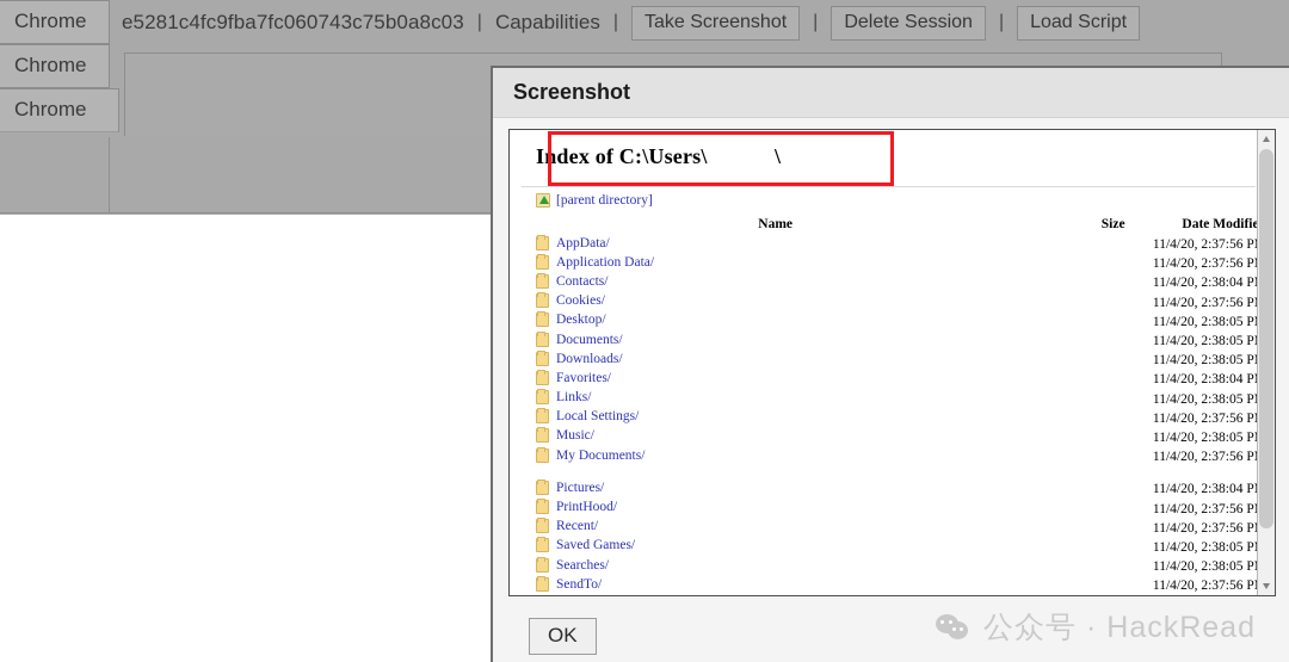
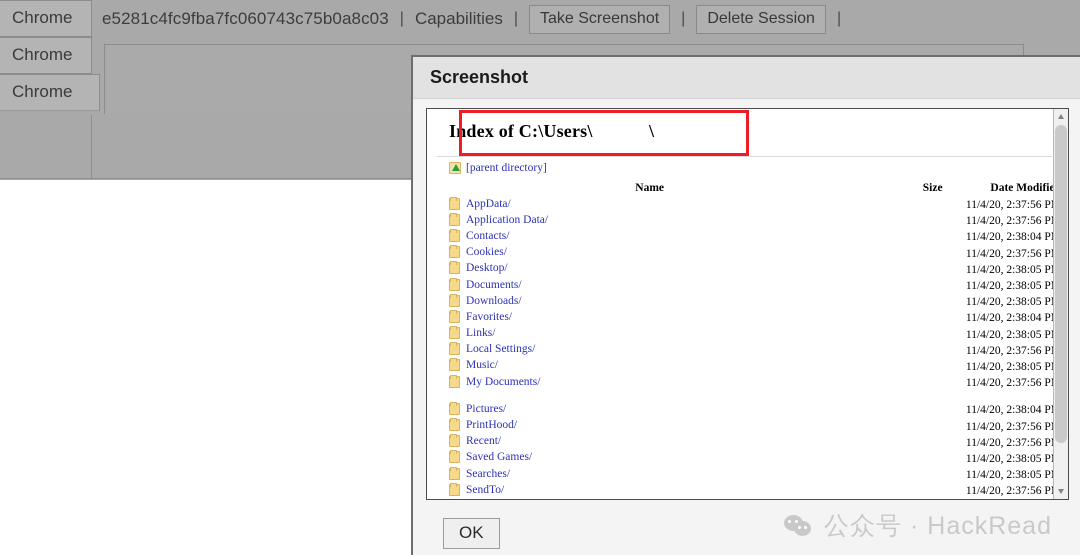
  Chrome
  Chrome
  Chrome
  e5281c4fc9fba7fc060743c75b0a8c03
  |
  Capabilities
  |
  Take Screenshot
  |
  Delete Session
  |
- Load Script
  Screenshot
  Index of C:\Users\ \
  [parent directory]
  Name	Size	Date Modifi
  AppData/		11/4/20, 2:37:56 P
  Application Data/		11/4/20, 2:37:56 P
  Contacts/		11/4/20, 2:38:04 P
  Cookies/		11/4/20, 2:37:56 P
  Desktop/		11/4/20, 2:38:05 P
  Documents/		11/4/20, 2:38:05 P
  Downloads/		11/4/20, 2:38:05 P
  Favorites/		11/4/20, 2:38:04 P
  Links/		11/4/20, 2:38:05 P
  Local Settings/		11/4/20, 2:37:56 P
  Music/		11/4/20, 2:38:05 P
  My Documents/		11/4/20, 2:37:56 P
  Pictures/		11/4/20, 2:38:04 P
  PrintHood/		11/4/20, 2:37:56 P
  Recent/		11/4/20, 2:37:56 P
  Saved Games/		11/4/20, 2:38:05 P
  Searches/		11/4/20, 2:38:05 P
  SendTo/		11/4/20, 2:37:56 P
  OK
  公众号 · HackRead
